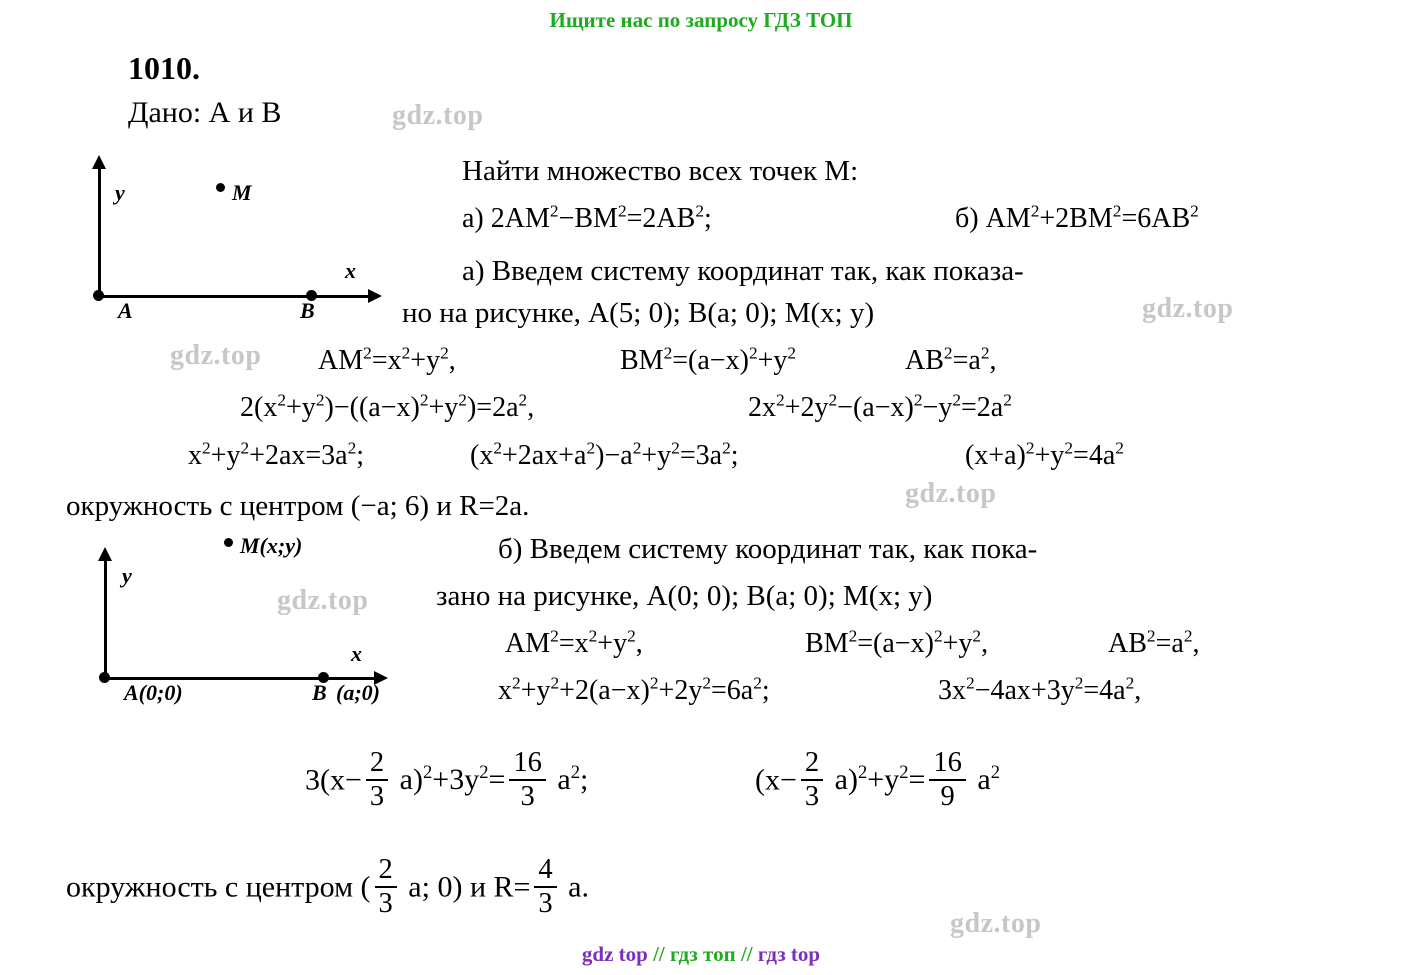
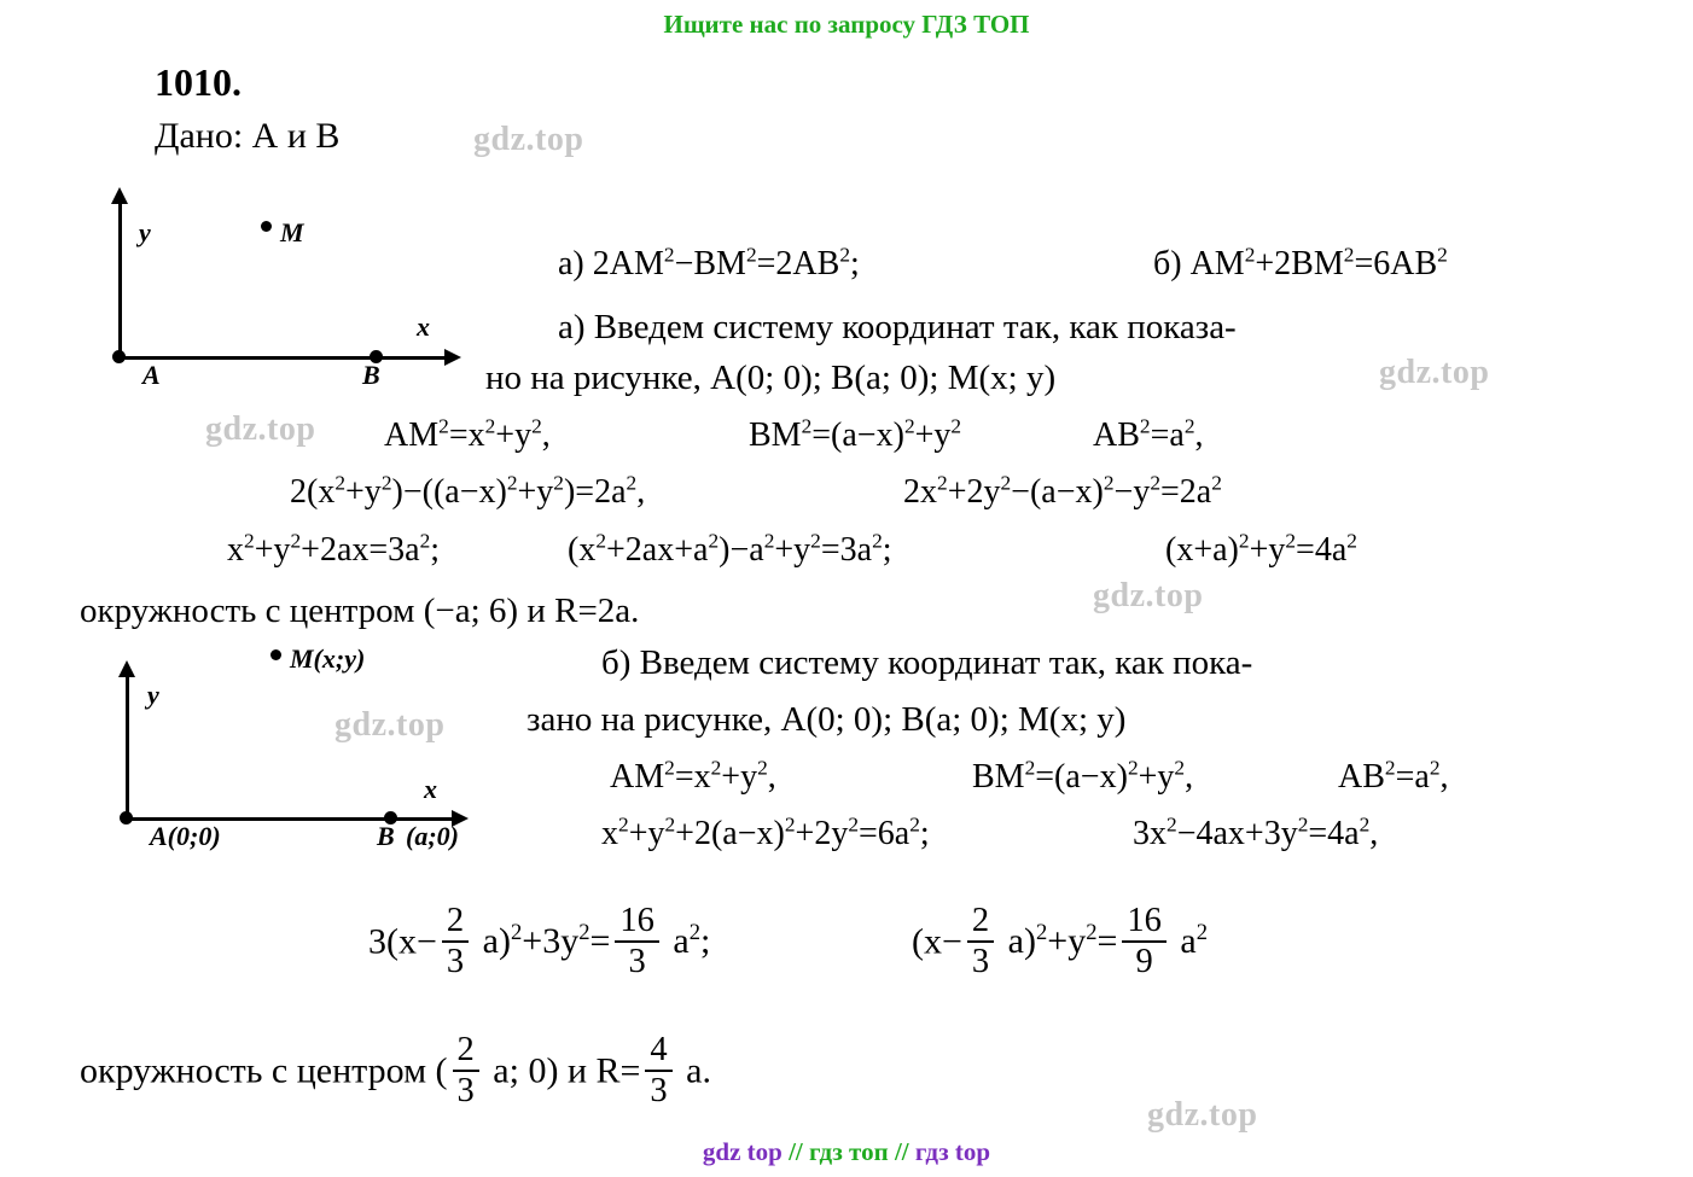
  Ищите нас по запросу ГДЗ ТОП
  gdz top // гдз топ // гдз top
  gdz.top
  gdz.top
  gdz.top
  gdz.top
  gdz.top
  gdz.top
  1010.
  Дано: А и В
  y
  x
  M
  A
  B
- Найти множество всех точек М:
  а) 2АМ2−ВМ2=2АВ2;
  б) АМ2+2ВМ2=6АВ2
  а) Введем систему координат так, как показа-
- но на рисунке, А(5; 0); В(а; 0); М(х; у)
+ но на рисунке, А(0; 0); В(а; 0); М(х; у)
  АМ2=х2+у2,
  ВМ2=(а−х)2+у2
  АВ2=а2,
  2(х2+у2)−((а−х)2+у2)=2а2,
  2х2+2у2−(а−х)2−у2=2а2
  х2+у2+2ах=3а2;
  (х2+2ах+а2)−а2+у2=3а2;
  (х+а)2+у2=4а2
  окружность с центром (−а; 6) и R=2а.
  y
  x
  M(x;y)
  A(0;0)
  B
  (a;0)
  б) Введем систему координат так, как пока-
  зано на рисунке, А(0; 0); В(а; 0); М(х; у)
  АМ2=х2+у2,
  ВМ2=(а−х)2+у2,
  АВ2=а2,
  х2+у2+2(а−х)2+2у2=6а2;
  3х2−4ах+3у2=4а2,
  3(х−
  2
  3
  а)2+3у2=
  16
  3
  а2;
  (х−
  2
  3
  а)2+у2=
  16
  9
  а2
  окружность с центром (
  2
  3
  а; 0) и R=
  4
  3
  а.
